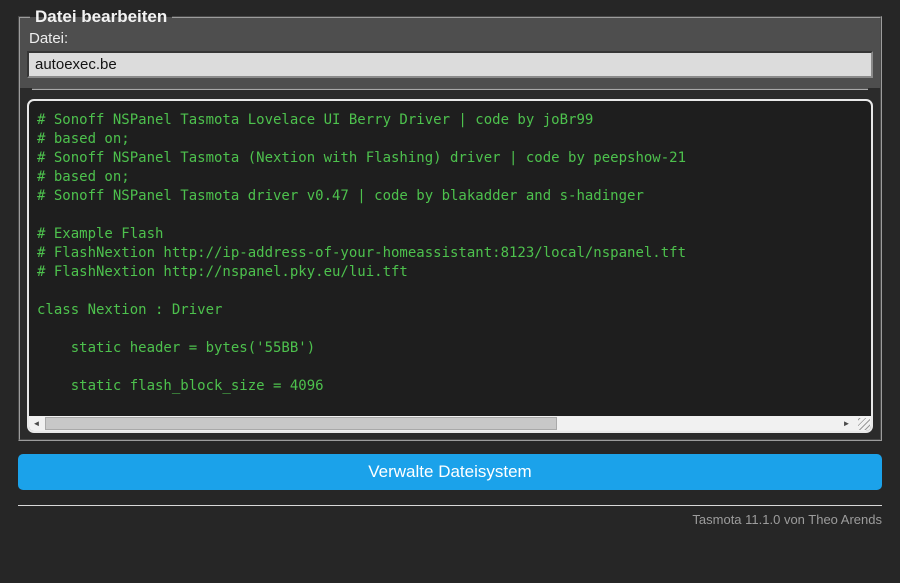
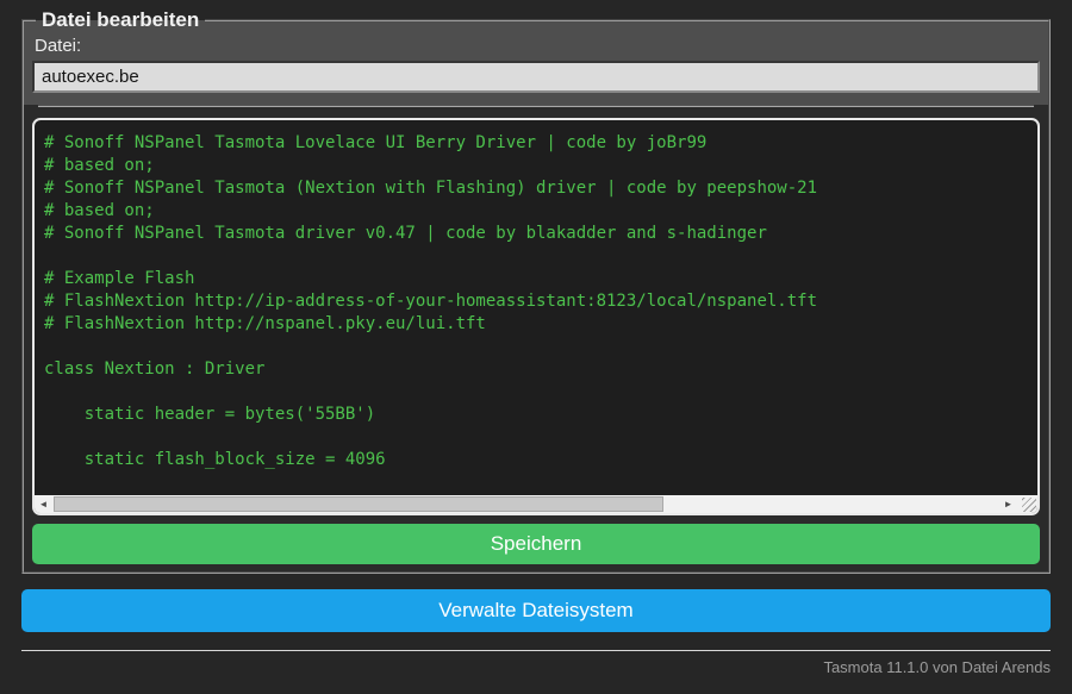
  Datei bearbeiten
  Datei:
  autoexec.be
  # Sonoff NSPanel Tasmota Lovelace UI Berry Driver | code by joBr99
  # based on;
  # Sonoff NSPanel Tasmota (Nextion with Flashing) driver | code by peepshow-21
  # based on;
  # Sonoff NSPanel Tasmota driver v0.47 | code by blakadder and s-hadinger
  # Example Flash
  # FlashNextion http://ip-address-of-your-homeassistant:8123/local/nspanel.tft
  # FlashNextion http://nspanel.pky.eu/lui.tft
  class Nextion : Driver
  static header = bytes('55BB')
  static flash_block_size = 4096
  ◄
  ►
+ Speichern
  Verwalte Dateisystem
- Tasmota 11.1.0 von Theo Arends
+ Tasmota 11.1.0 von Datei Arends
